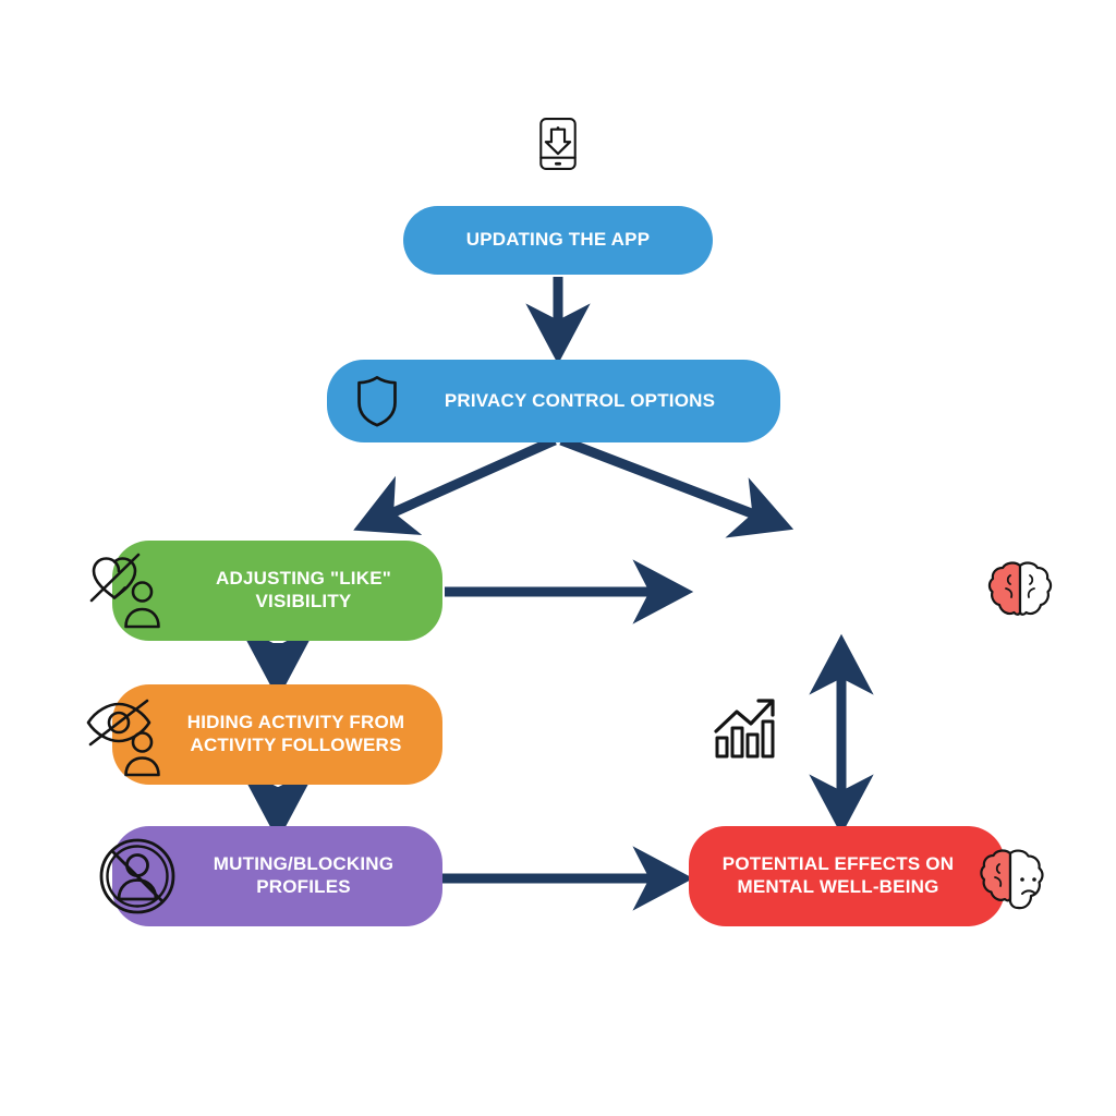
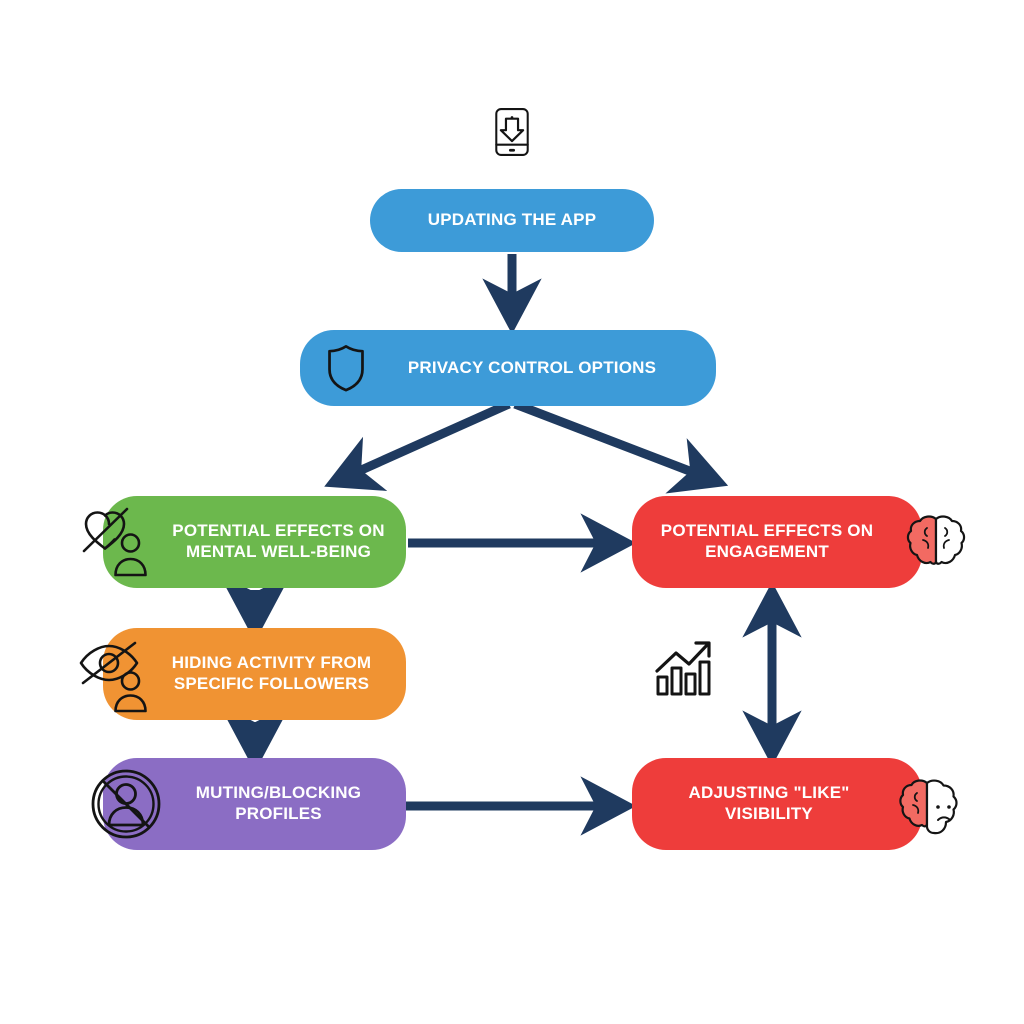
  UPDATING THE APP
  PRIVACY CONTROL OPTIONS
- ADJUSTING "LIKE" VISIBILITY
+ POTENTIAL EFFECTS ON MENTAL WELL-BEING
- HIDING ACTIVITY FROM ACTIVITY FOLLOWERS
+ HIDING ACTIVITY FROM SPECIFIC FOLLOWERS
  MUTING/BLOCKING PROFILES
+ POTENTIAL EFFECTS ON ENGAGEMENT
- POTENTIAL EFFECTS ON MENTAL WELL-BEING
+ ADJUSTING "LIKE" VISIBILITY
